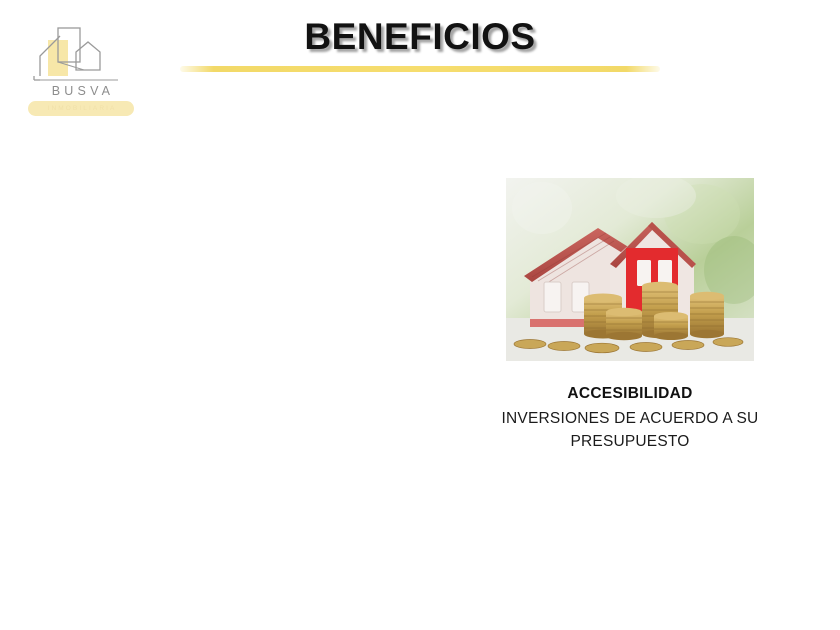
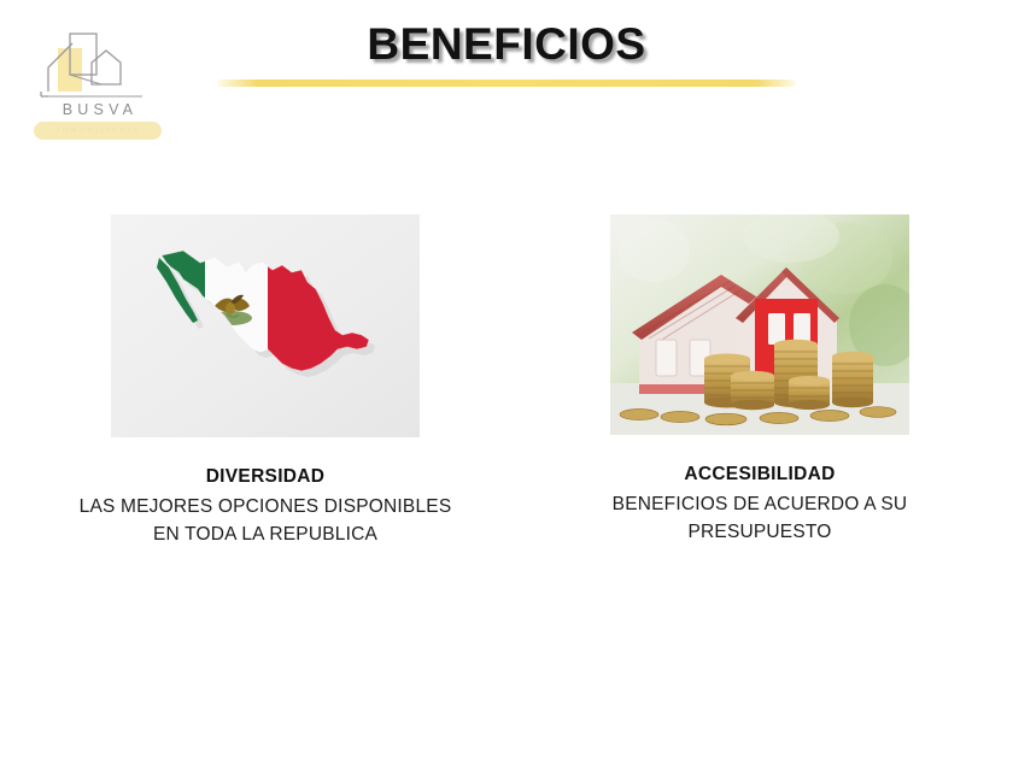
  BUSVA
  BENEFICIOS
+ DIVERSIDAD
+ LAS MEJORES OPCIONES DISPONIBLES
+ EN TODA LA REPUBLICA
  ACCESIBILIDAD
- INVERSIONES DE ACUERDO A SU
+ BENEFICIOS DE ACUERDO A SU
  PRESUPUESTO
